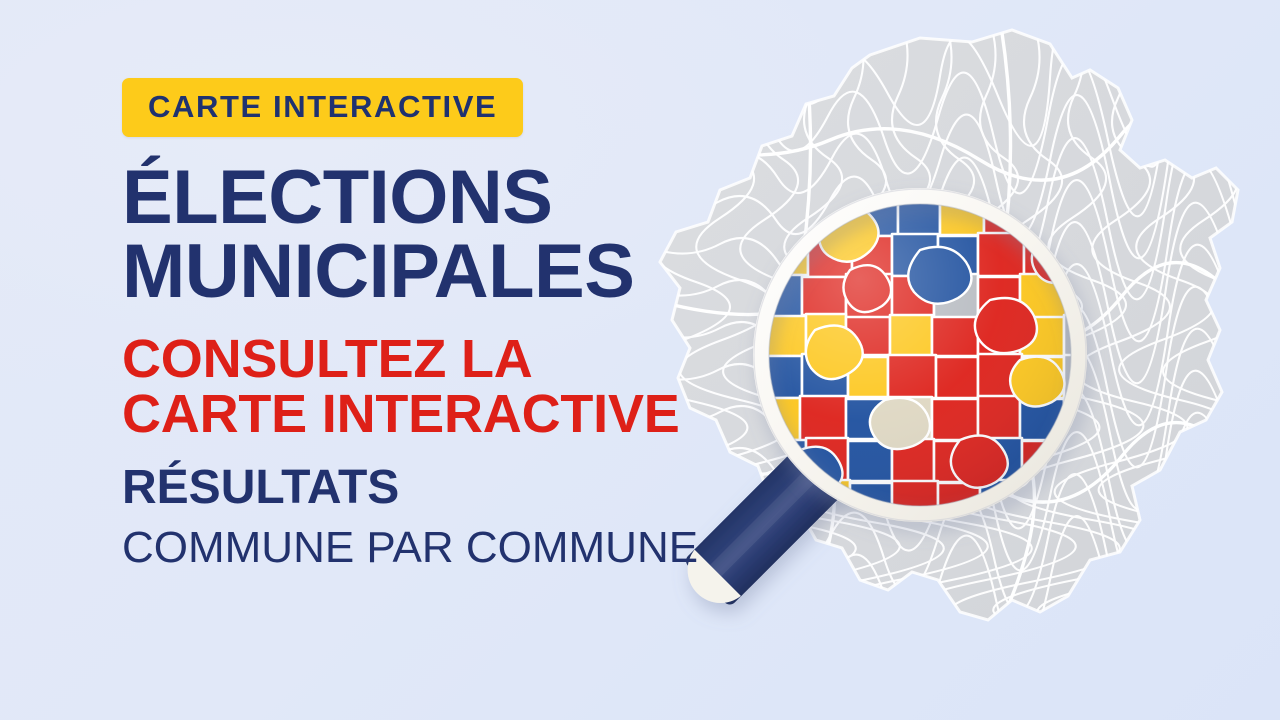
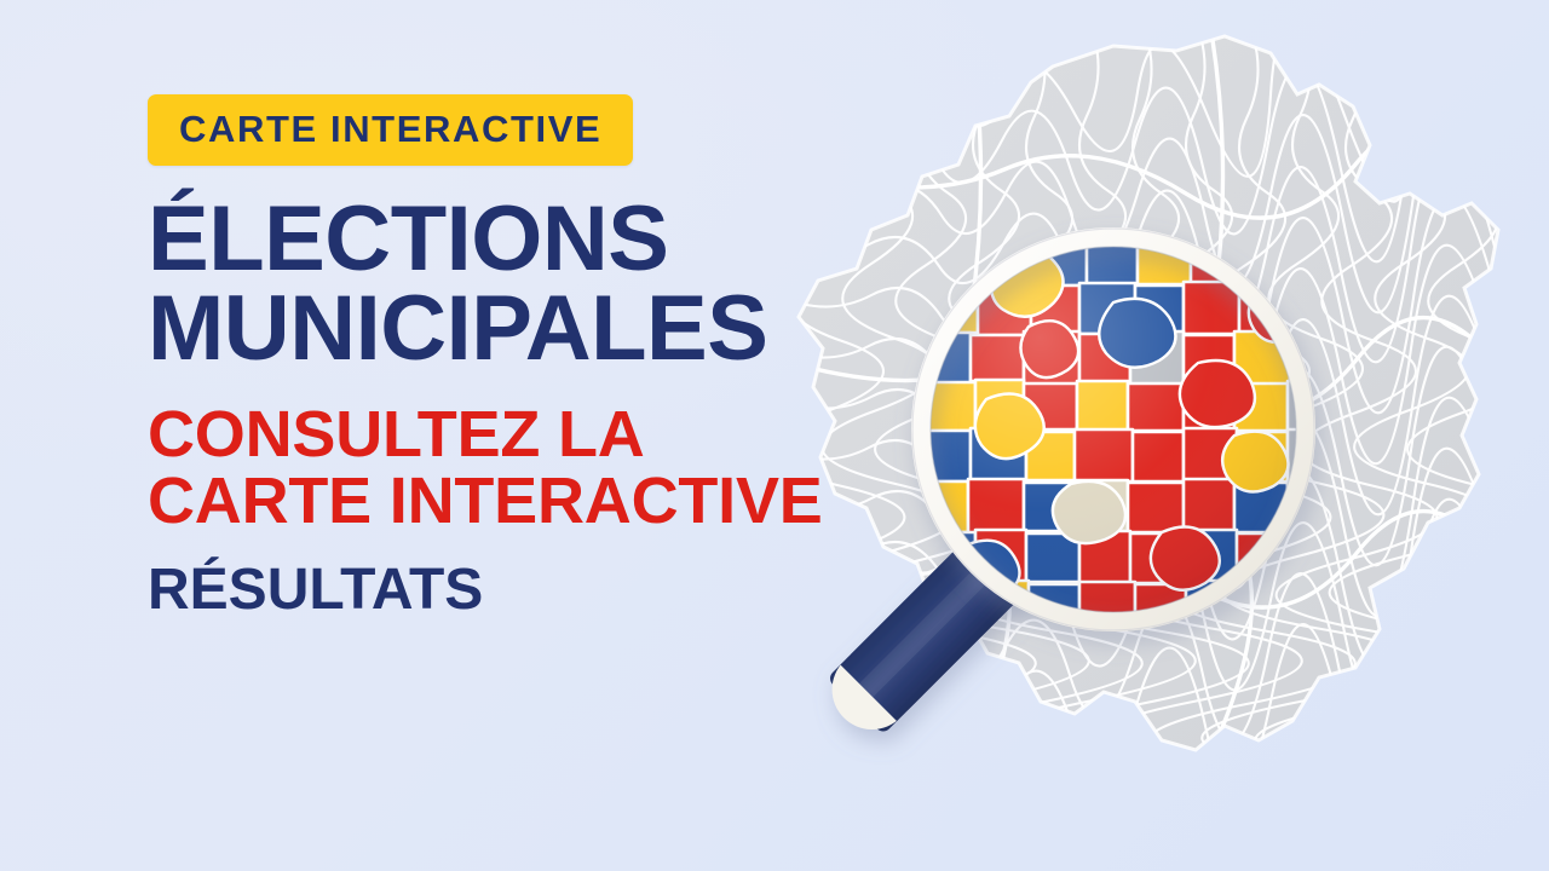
  CARTE INTERACTIVE
  ÉLECTIONS
  MUNICIPALES
  CONSULTEZ LA
  CARTE INTERACTIVE
  RÉSULTATS
- COMMUNE PAR COMMUNE
